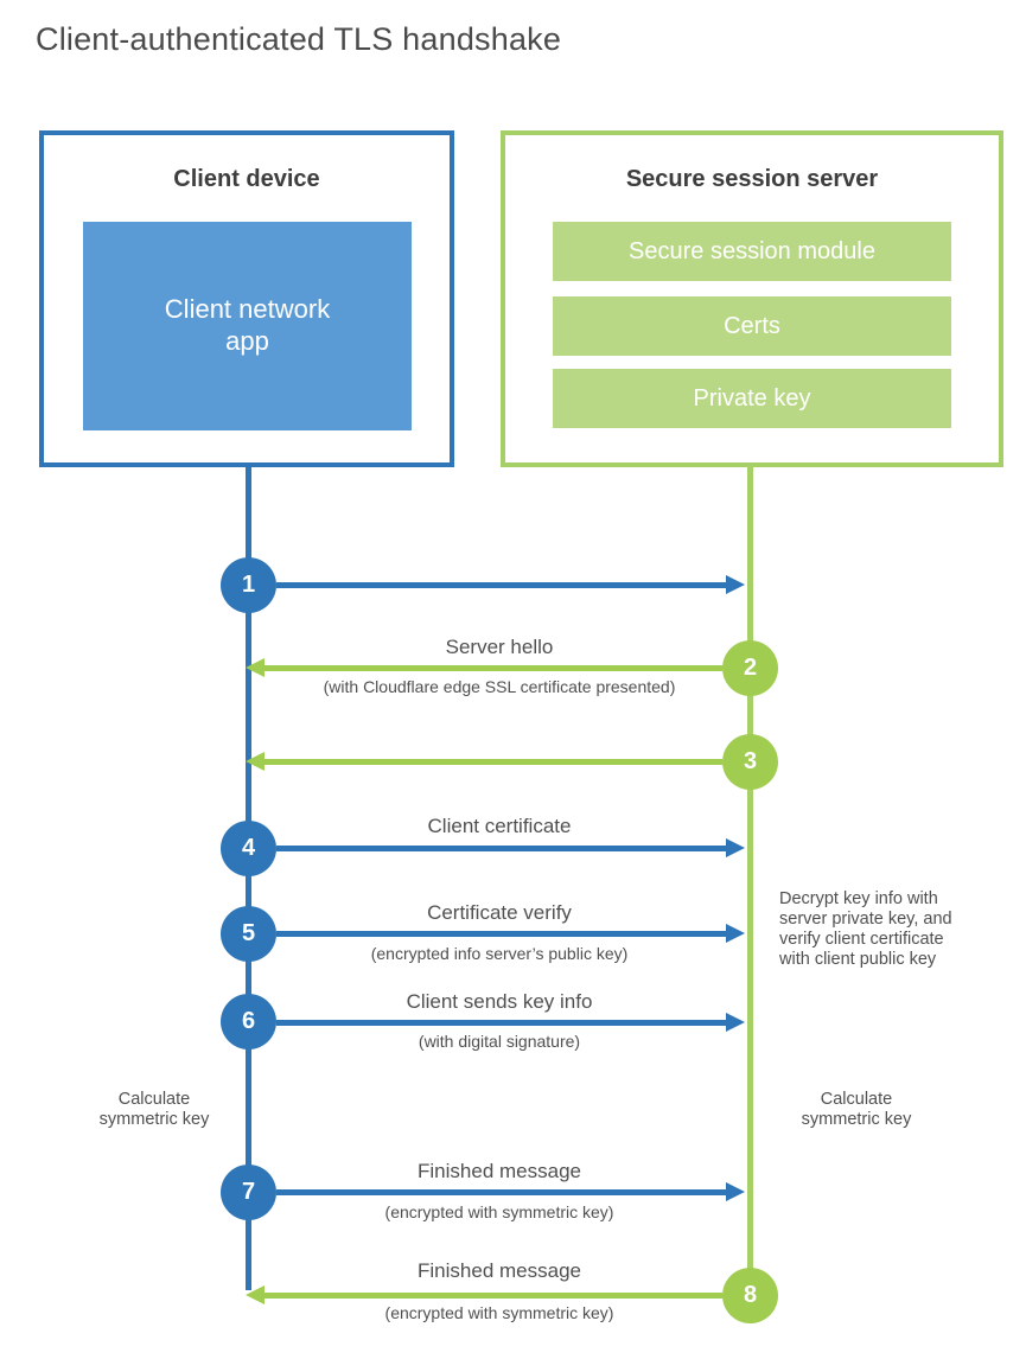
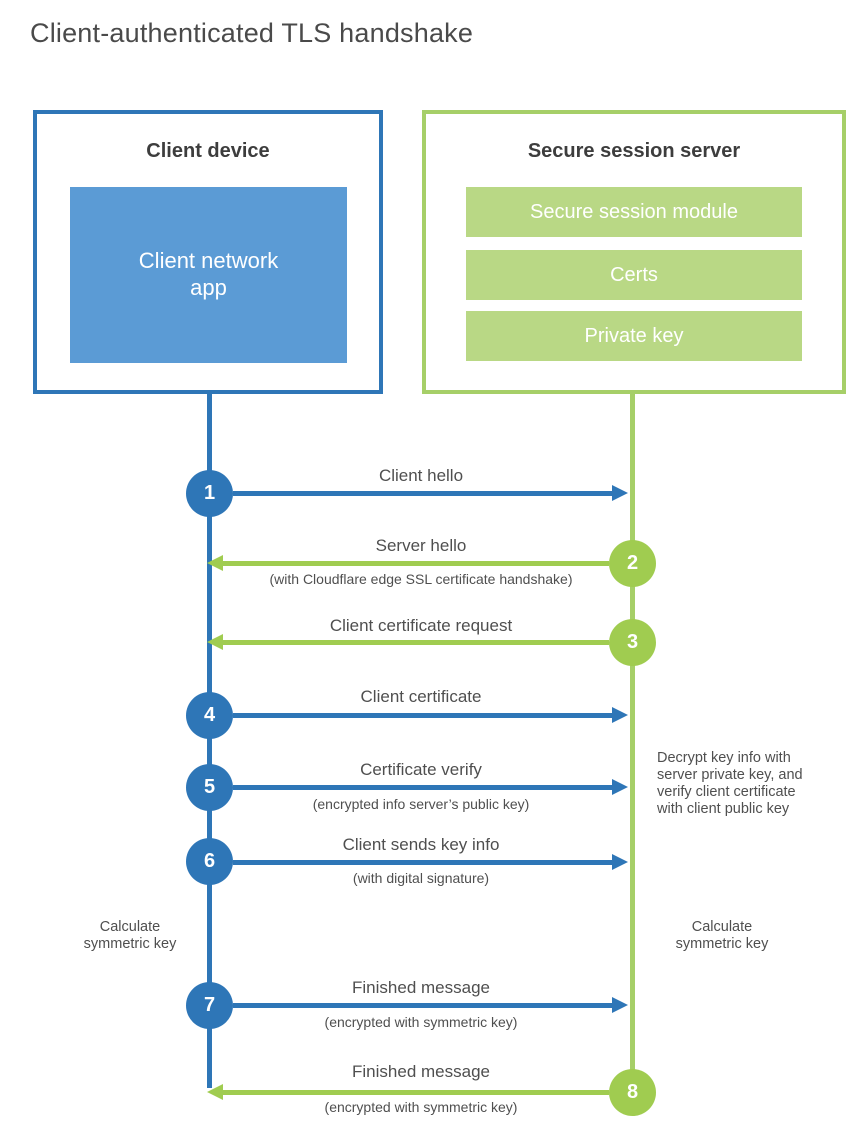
  Client-authenticated TLS handshake
  Client device
  Client network
  app
  Secure session server
  Secure session module
  Certs
  Private key
+ Client hello
  1
  Server hello
- (with Cloudflare edge SSL certificate presented)
+ (with Cloudflare edge SSL certificate handshake)
  2
+ Client certificate request
  3
  Client certificate
  4
  Certificate verify
  (encrypted info server’s public key)
  5
  Decrypt key info with
  server private key, and
  verify client certificate
  with client public key
  Client sends key info
  (with digital signature)
  6
  Calculate
  symmetric key
  Calculate
  symmetric key
  Finished message
  (encrypted with symmetric key)
  7
  Finished message
  (encrypted with symmetric key)
  8
